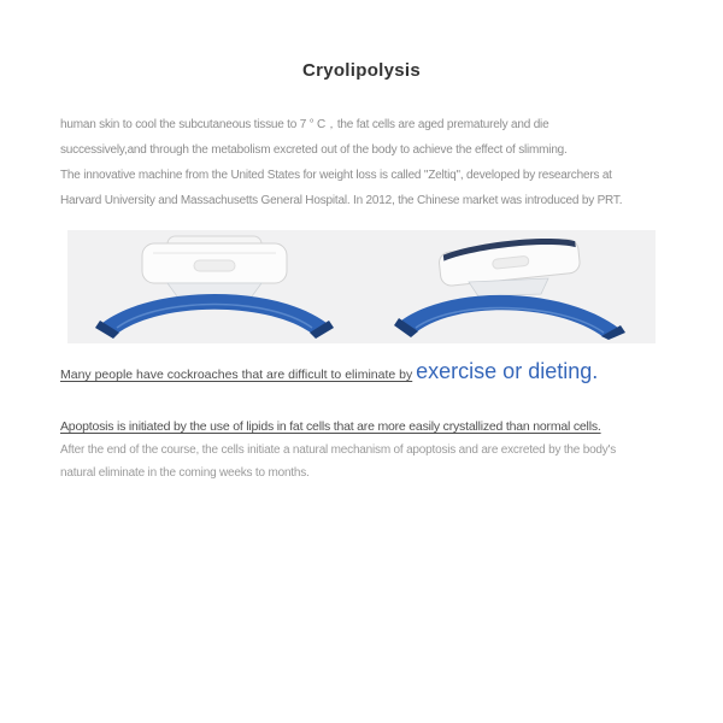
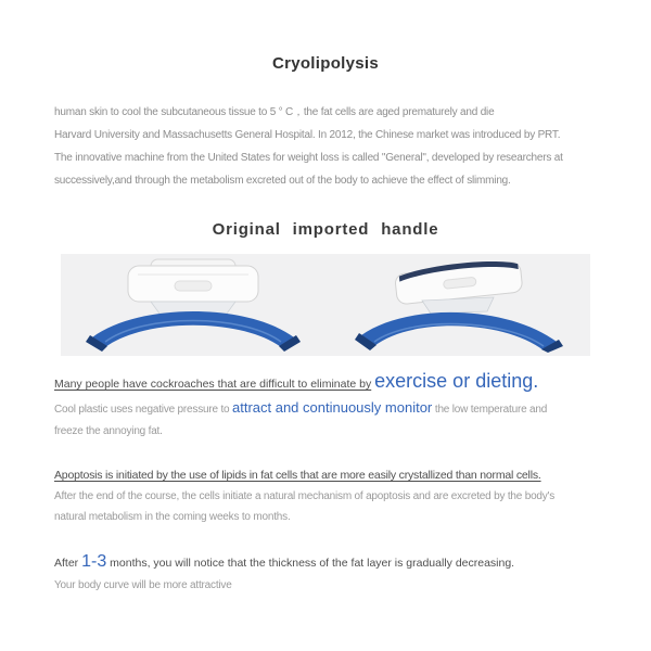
  Cryolipolysis
- human skin to cool the subcutaneous tissue to 7 ° C，the fat cells are aged prematurely and die
+ human skin to cool the subcutaneous tissue to 5 ° C，the fat cells are aged prematurely and die
- successively,and through the metabolism excreted out of the body to achieve the effect of slimming.
+ Harvard University and Massachusetts General Hospital. In 2012, the Chinese market was introduced by PRT.
- The innovative machine from the United States for weight loss is called "Zeltiq", developed by researchers at
+ The innovative machine from the United States for weight loss is called "General", developed by researchers at
- Harvard University and Massachusetts General Hospital. In 2012, the Chinese market was introduced by PRT.
+ successively,and through the metabolism excreted out of the body to achieve the effect of slimming.
+ Original imported handle
  Many people have cockroaches that are difficult to eliminate by exercise or dieting.
+ Cool plastic uses negative pressure to attract and continuously monitor the low temperature and
+ freeze the annoying fat.
  Apoptosis is initiated by the use of lipids in fat cells that are more easily crystallized than normal cells.
  After the end of the course, the cells initiate a natural mechanism of apoptosis and are excreted by the body's
- natural eliminate in the coming weeks to months.
+ natural metabolism in the coming weeks to months.
+ After 1-3 months, you will notice that the thickness of the fat layer is gradually decreasing.
+ Your body curve will be more attractive
